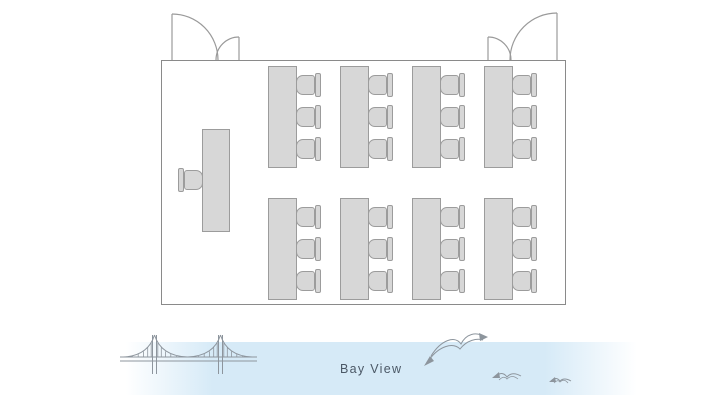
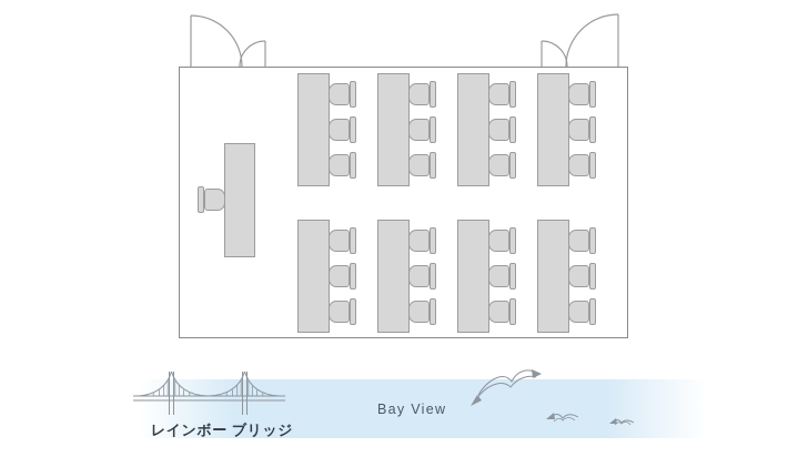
  Bay View
+ レインボー ブリッジ
